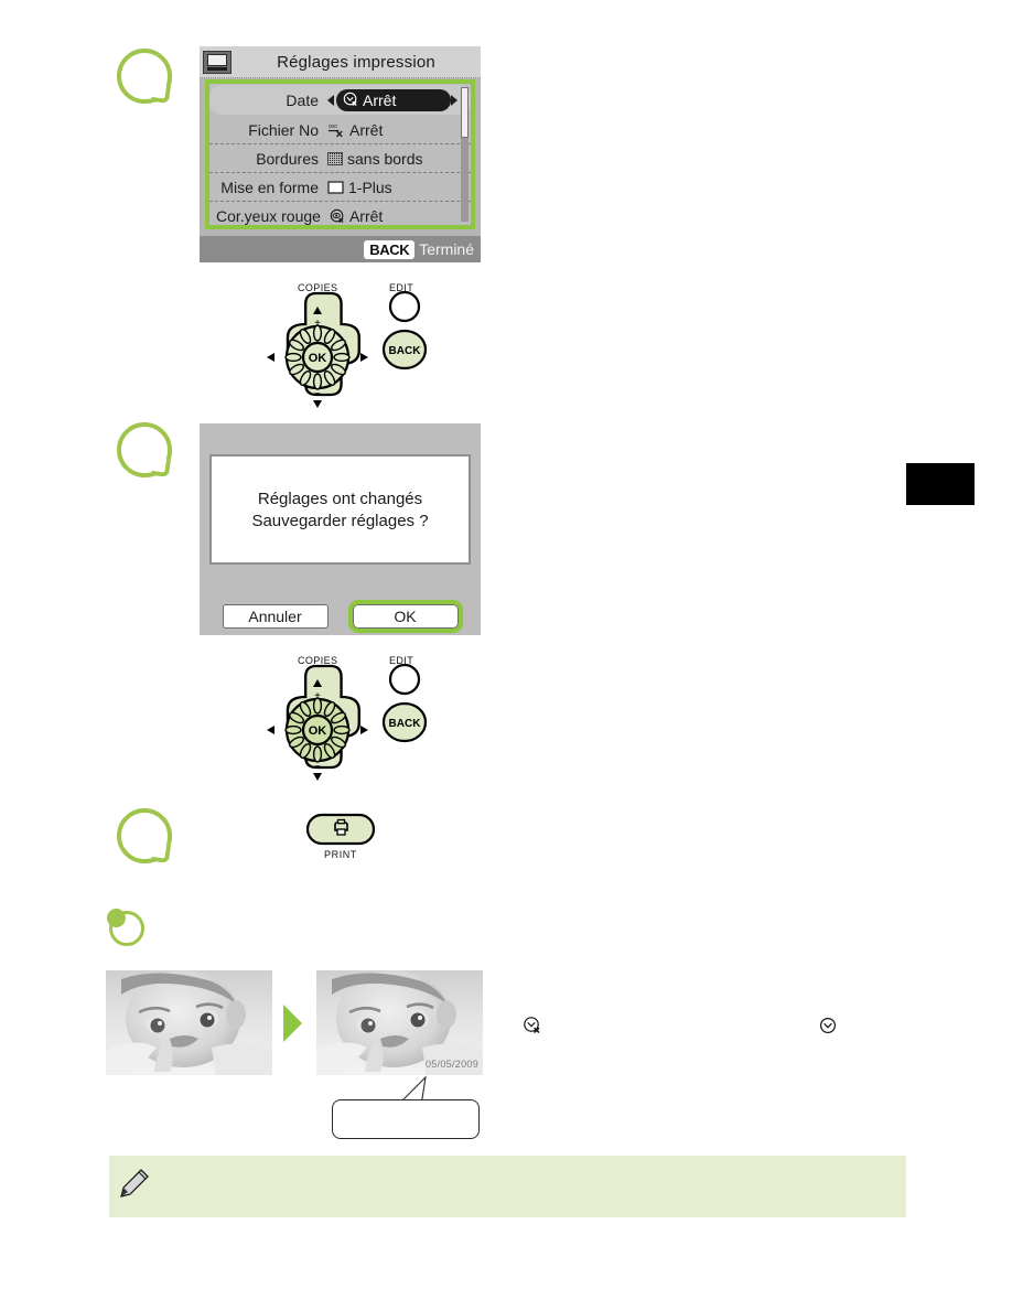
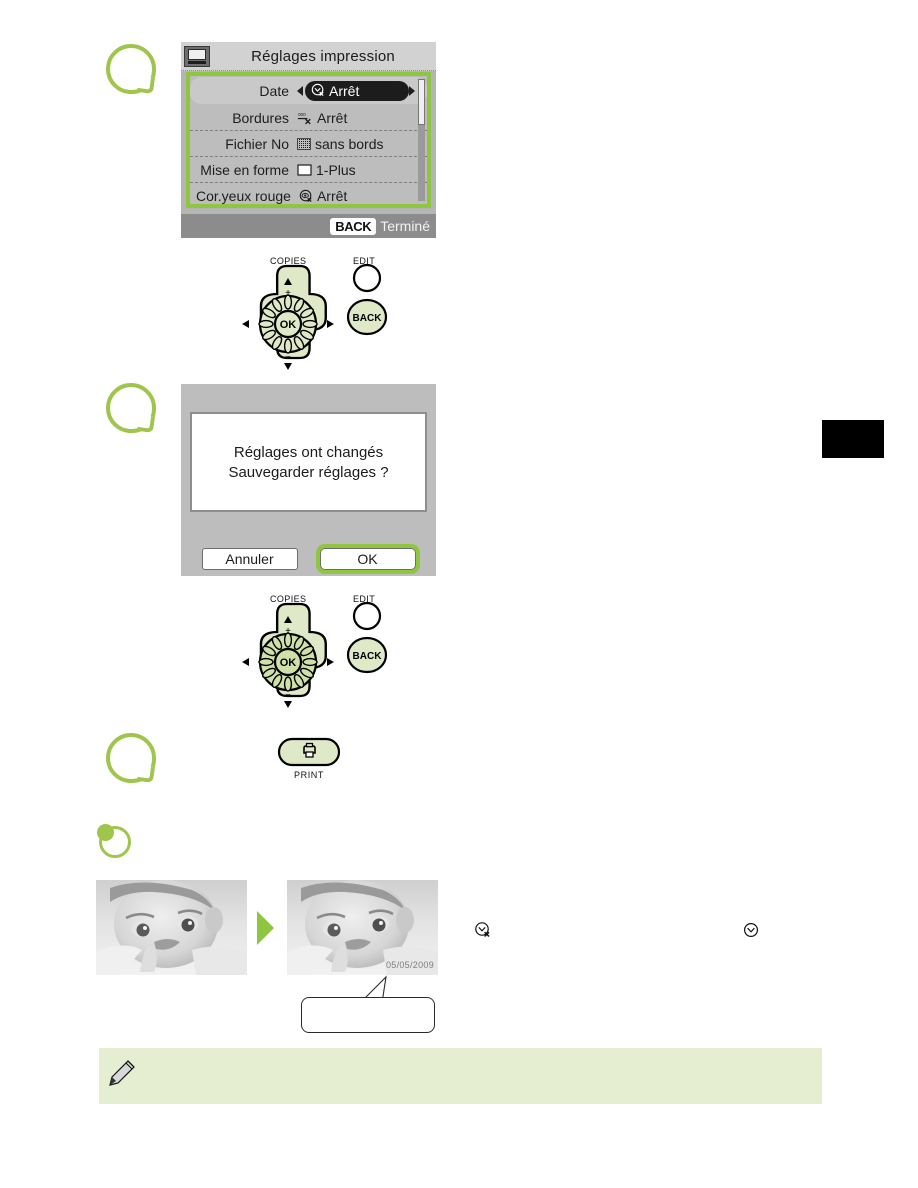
  Réglages impression
  Date
  Arrêt
- Fichier No
+ Bordures
  Arrêt
- Bordures
+ Fichier No
  sans bords
  Mise en forme
  1-Plus
  Cor.yeux rouge
  Arrêt
  BACK
  Terminé
  COPIES
  EDIT
  OK
  +
  −
  BACK
  Réglages ont changés
  Sauvegarder réglages ?
  Annuler
  OK
  COPIES
  EDIT
  OK
  +
  −
  BACK
  PRINT
  05/05/2009
